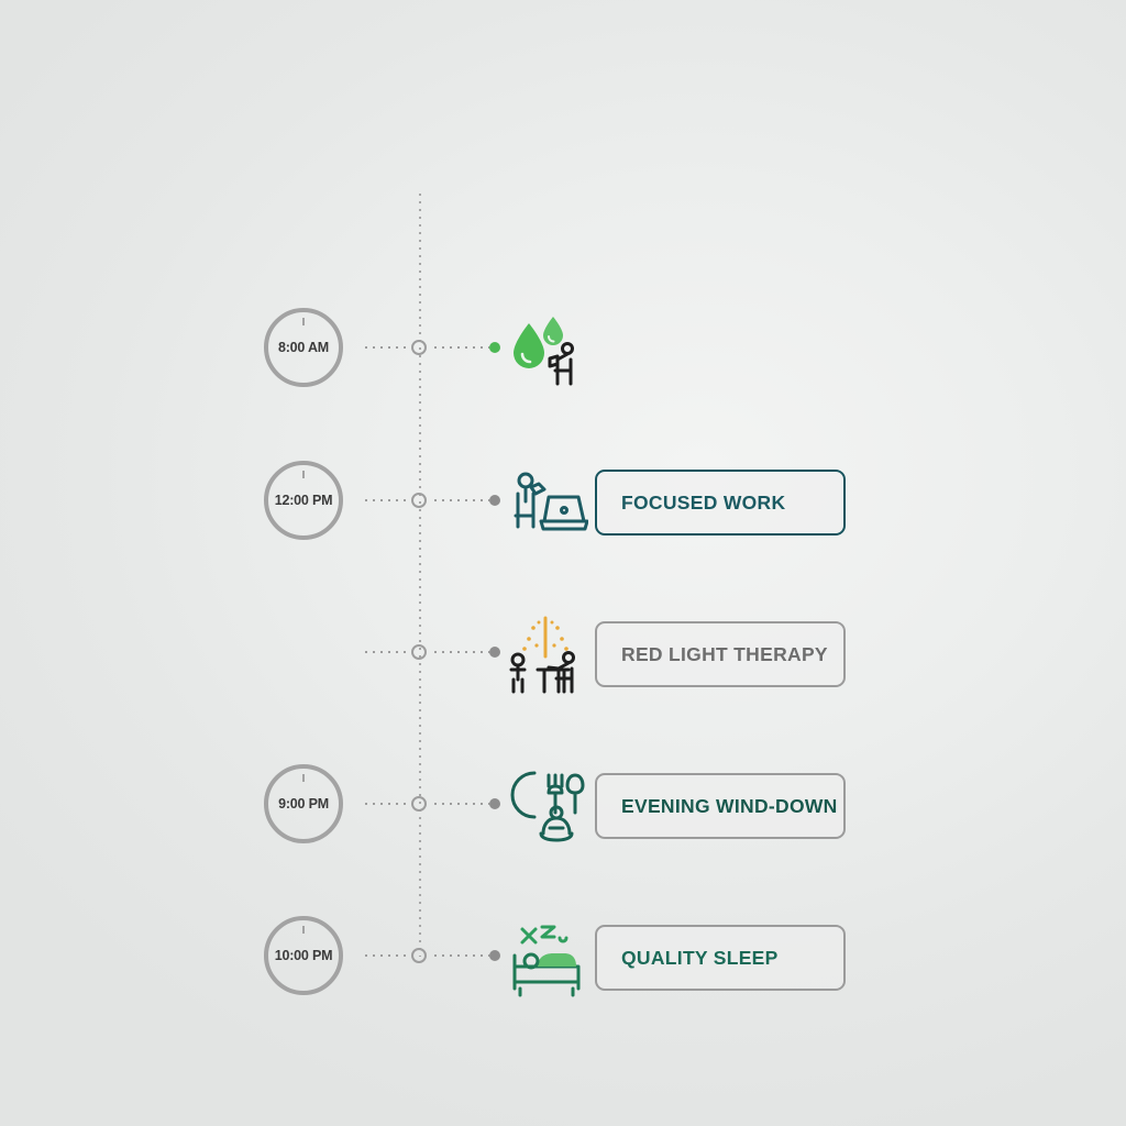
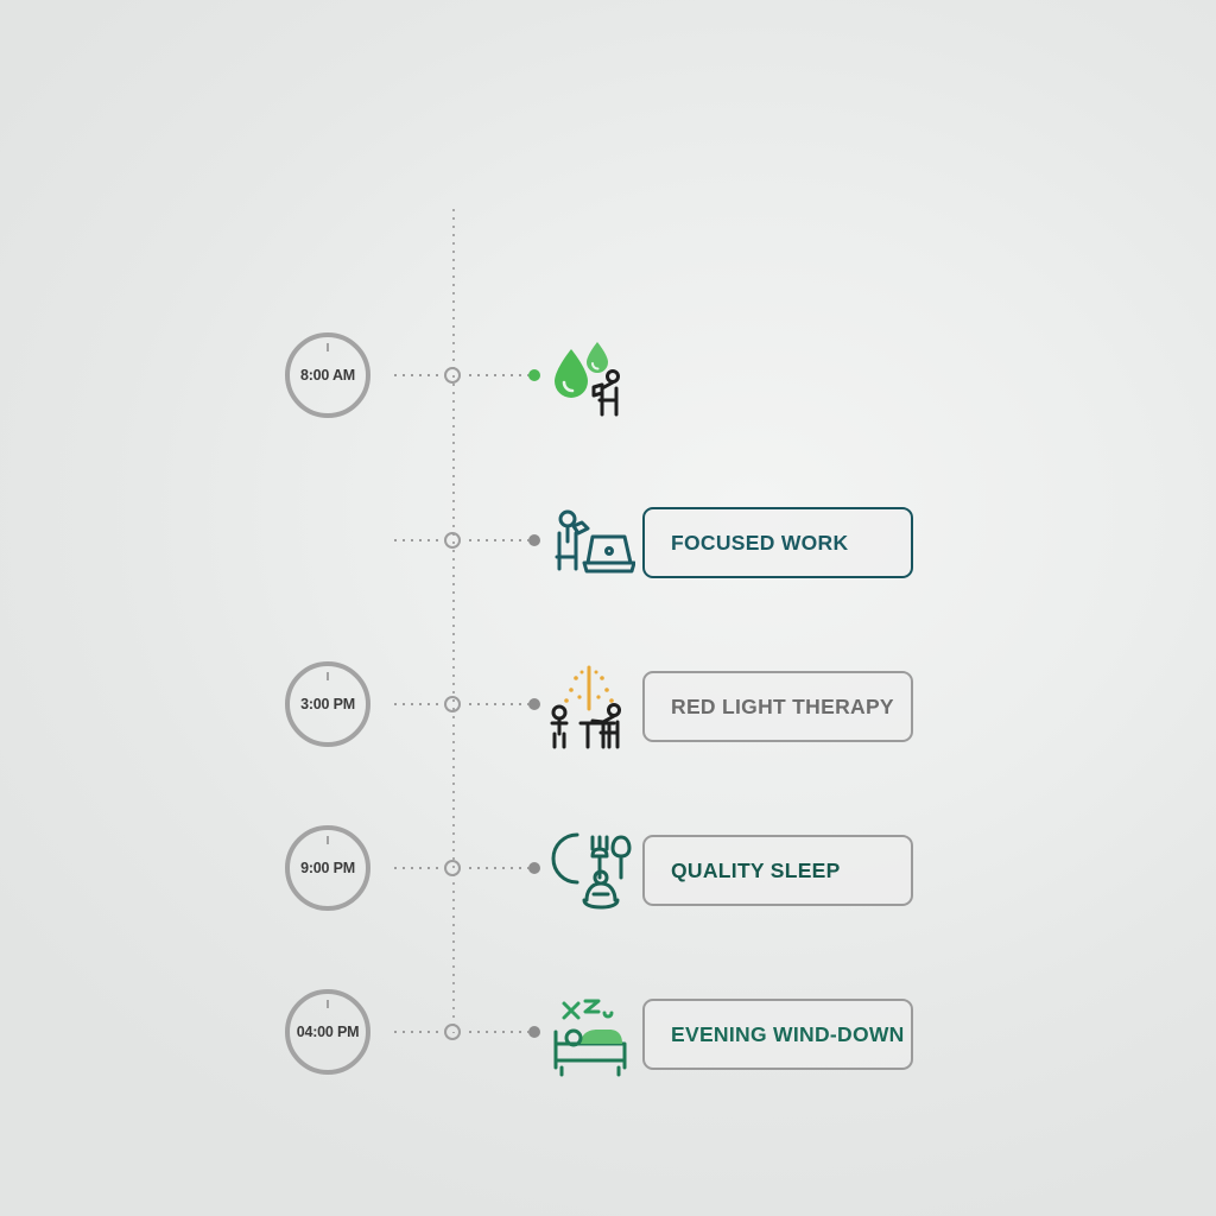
  8:00 AM
- 12:00 PM
  FOCUSED WORK
+ 3:00 PM
  RED LIGHT THERAPY
  9:00 PM
- EVENING WIND-DOWN
+ QUALITY SLEEP
- 10:00 PM
+ 04:00 PM
- QUALITY SLEEP
+ EVENING WIND-DOWN
